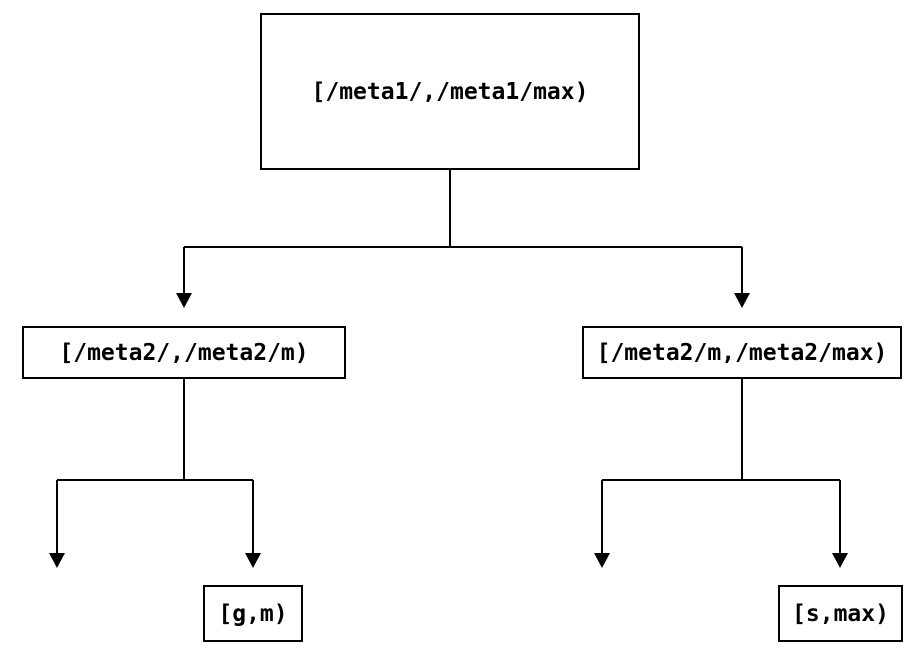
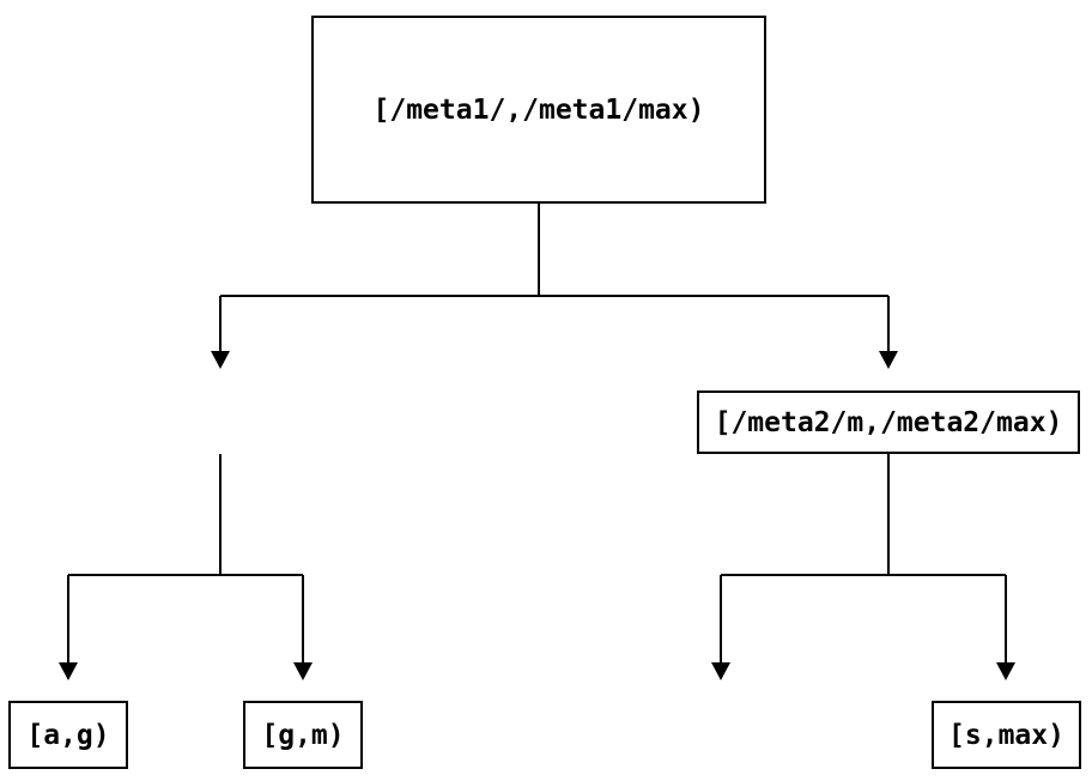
  [/meta1/,/meta1/max)
- [/meta2/,/meta2/m)
  [/meta2/m,/meta2/max)
+ [a,g)
  [g,m)
  [s,max)
